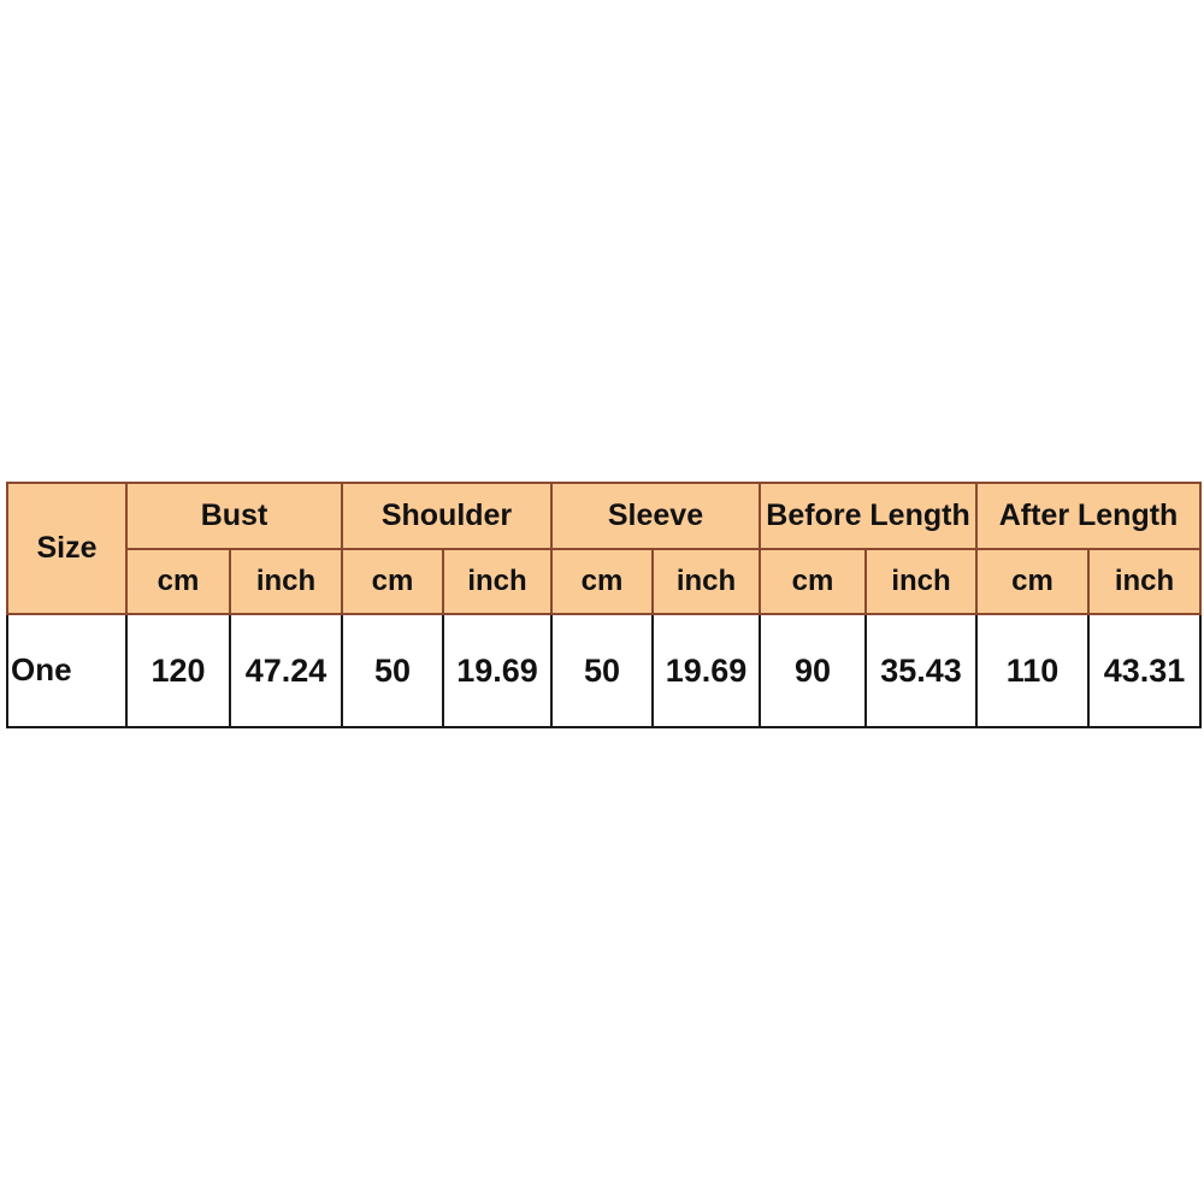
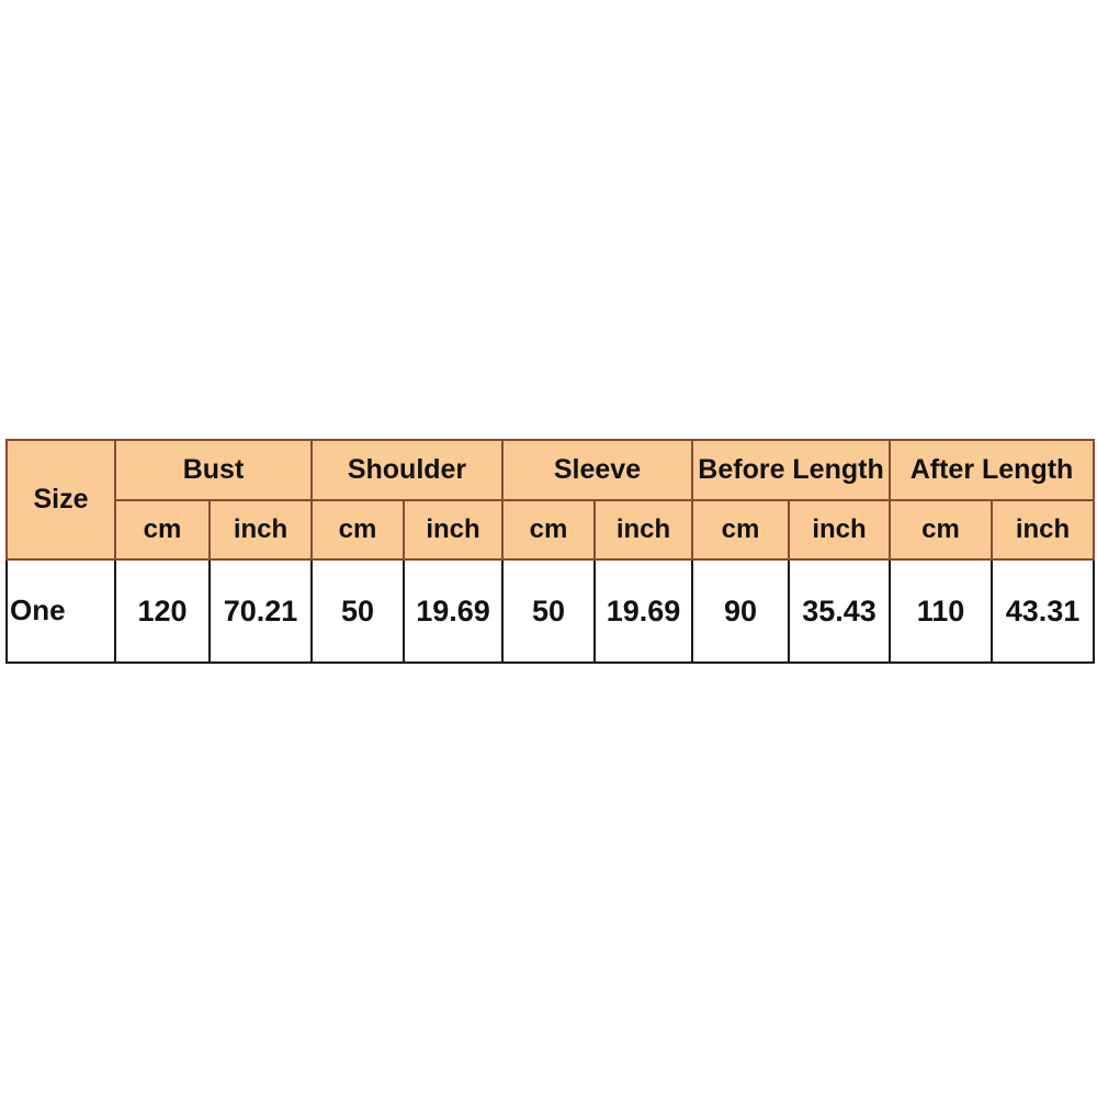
  Size	Bust	Shoulder	Sleeve	Before Length	After Length
  cm	inch	cm	inch	cm	inch	cm	inch	cm	inch
- One	120	47.24	50	19.69	50	19.69	90	35.43	110	43.31
+ One	120	70.21	50	19.69	50	19.69	90	35.43	110	43.31
